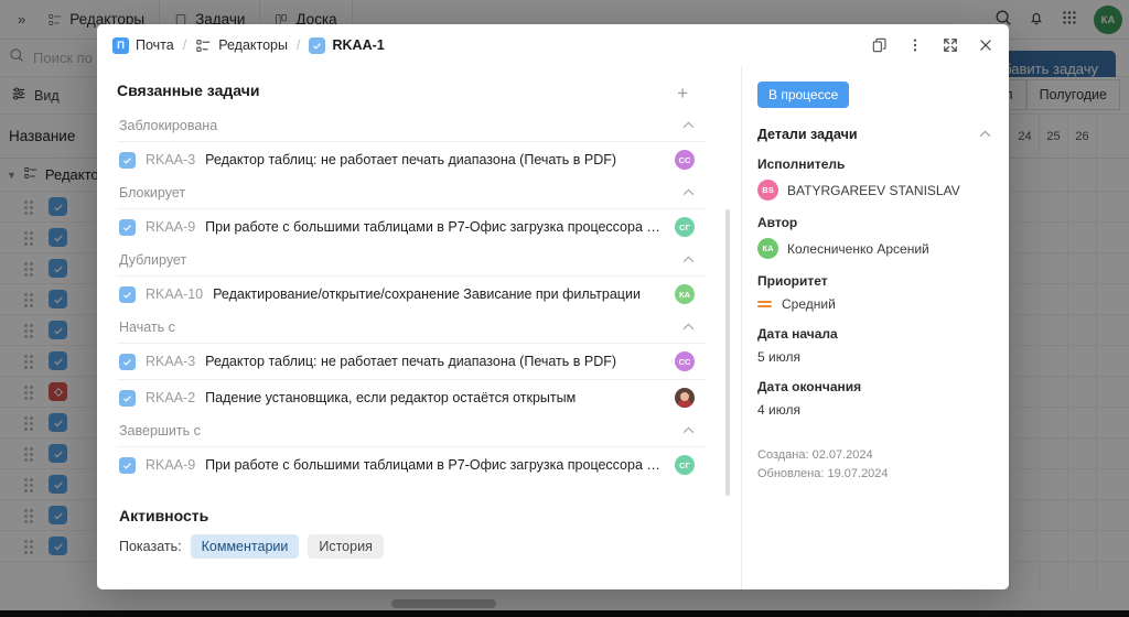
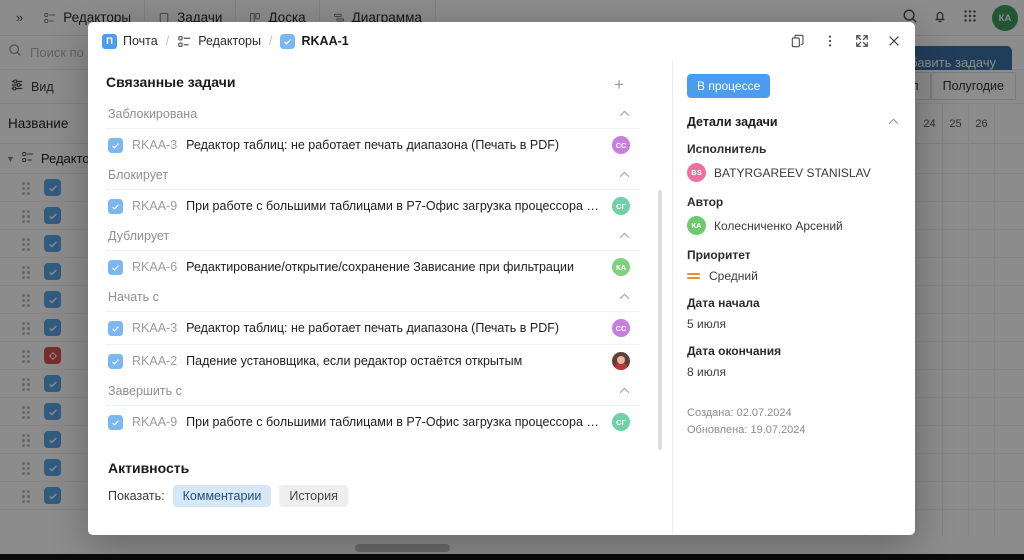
  »
  Редакторы
  Задачи
  Доска
+ Диаграмма
  КА
  авить задачу
  Вид
  Полугодие
  Название
  ▼
  Редакто
  24
  25
  26
  П
  Почта
  /
  Редакторы
  /
  RKAA-1
  Связанные задачи
  +
  Заблокирована
  RKAA-3
  Редактор таблиц: не работает печать диапазона (Печать в PDF)
  СС
  Блокирует
  RKAA-9
  При работе с большими таблицами в Р7-Офис загрузка процессора пок
  СГ
  Дублирует
- RKAA-10
+ RKAA-6
  Редактирование/открытие/сохранение Зависание при фильтрации
  КА
  Начать с
  RKAA-3
  Редактор таблиц: не работает печать диапазона (Печать в PDF)
  СС
  RKAA-2
  Падение установщика, если редактор остаётся открытым
  Завершить с
  RKAA-9
  При работе с большими таблицами в Р7-Офис загрузка процессора пок
  СГ
  Активность
  Показать:
  Комментарии
  История
  В процессе
  Детали задачи
  Исполнитель
  BS
  BATYRGAREEV STANISLAV
  Автор
  КА
  Колесниченко Арсений
  Приоритет
  Средний
  Дата начала
  5 июля
  Дата окончания
- 4 июля
+ 8 июля
  Создана: 02.07.2024
  Обновлена: 19.07.2024
